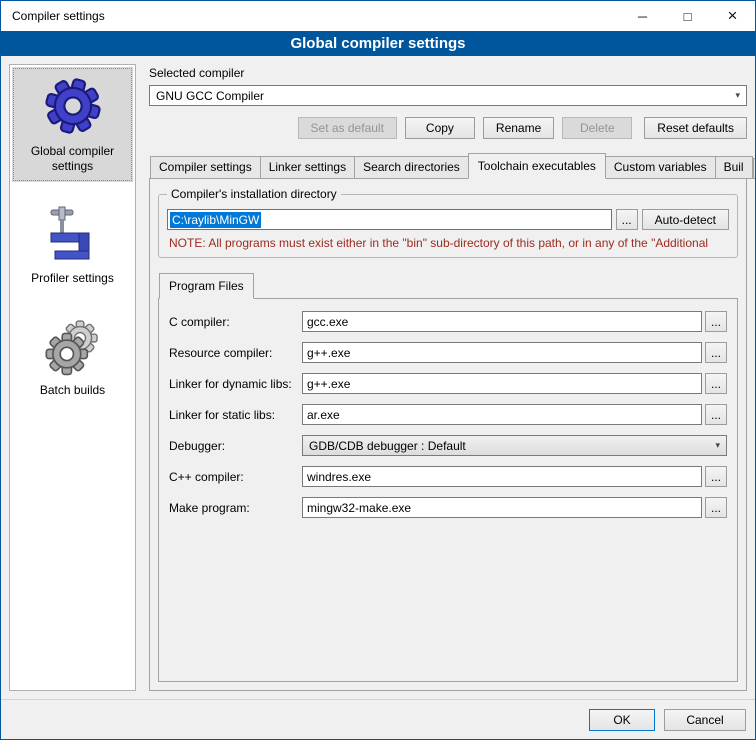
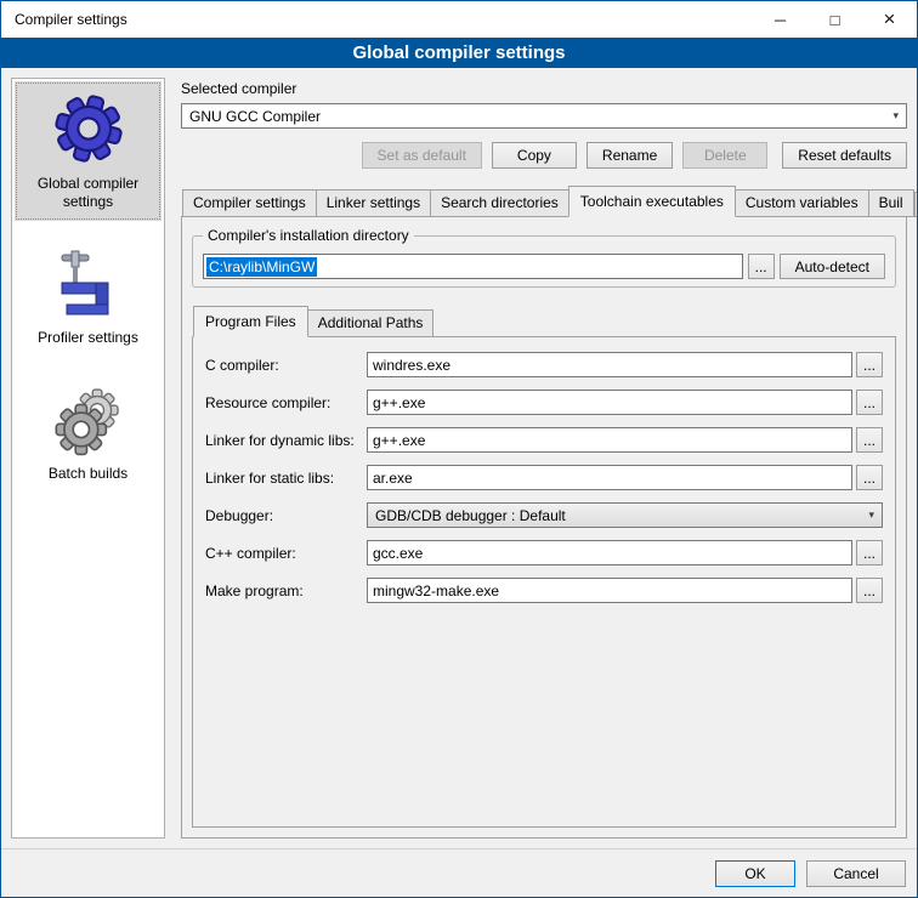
  Compiler settings
  ─
  □
  ×
  Global compiler settings
  Global compiler settings
  Profiler settings
  Batch builds
  Selected compiler
  GNU GCC Compiler
  ▾
  Set as default
  Copy
  Rename
  Delete
  Reset defaults
  Compiler settings
  Linker settings
  Search directories
  Toolchain executables
  Custom variables
  Buil
  Compiler's installation directory
  C:\raylib\MinGW
  ...
  Auto-detect
- NOTE: All programs must exist either in the "bin" sub-directory of this path, or in any of the "Additional
  Program Files
+ Additional Paths
  C compiler:
- gcc.exe
+ windres.exe
  ...
  Resource compiler:
  g++.exe
  ...
  Linker for dynamic libs:
  g++.exe
  ...
  Linker for static libs:
  ar.exe
  ...
  Debugger:
  GDB/CDB debugger : Default
  ▾
  C++ compiler:
- windres.exe
+ gcc.exe
  ...
  Make program:
  mingw32-make.exe
  ...
  OK
  Cancel
